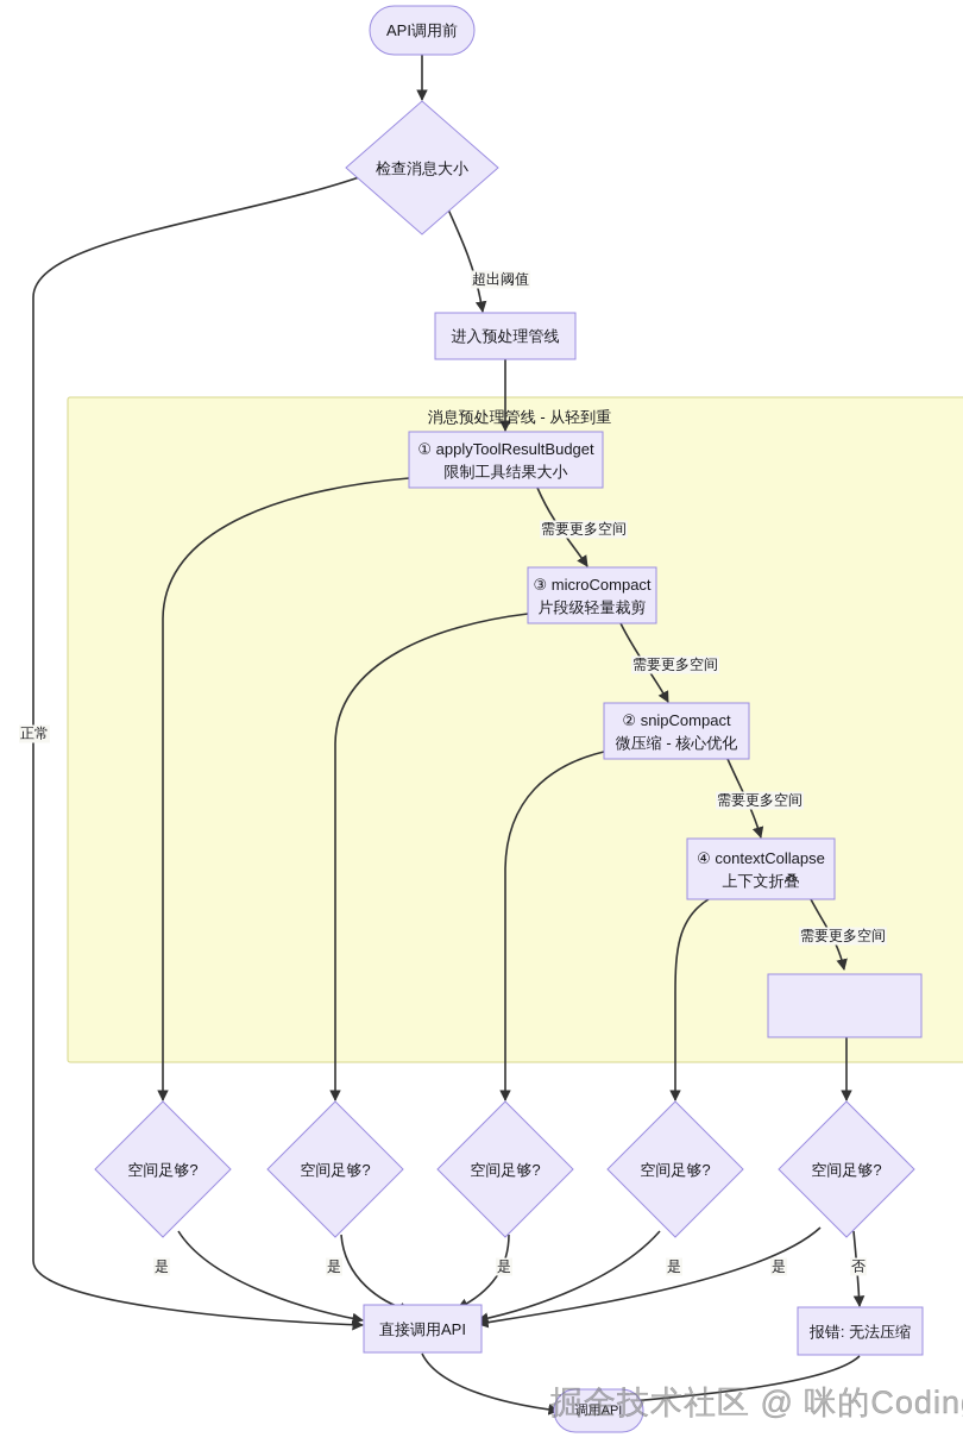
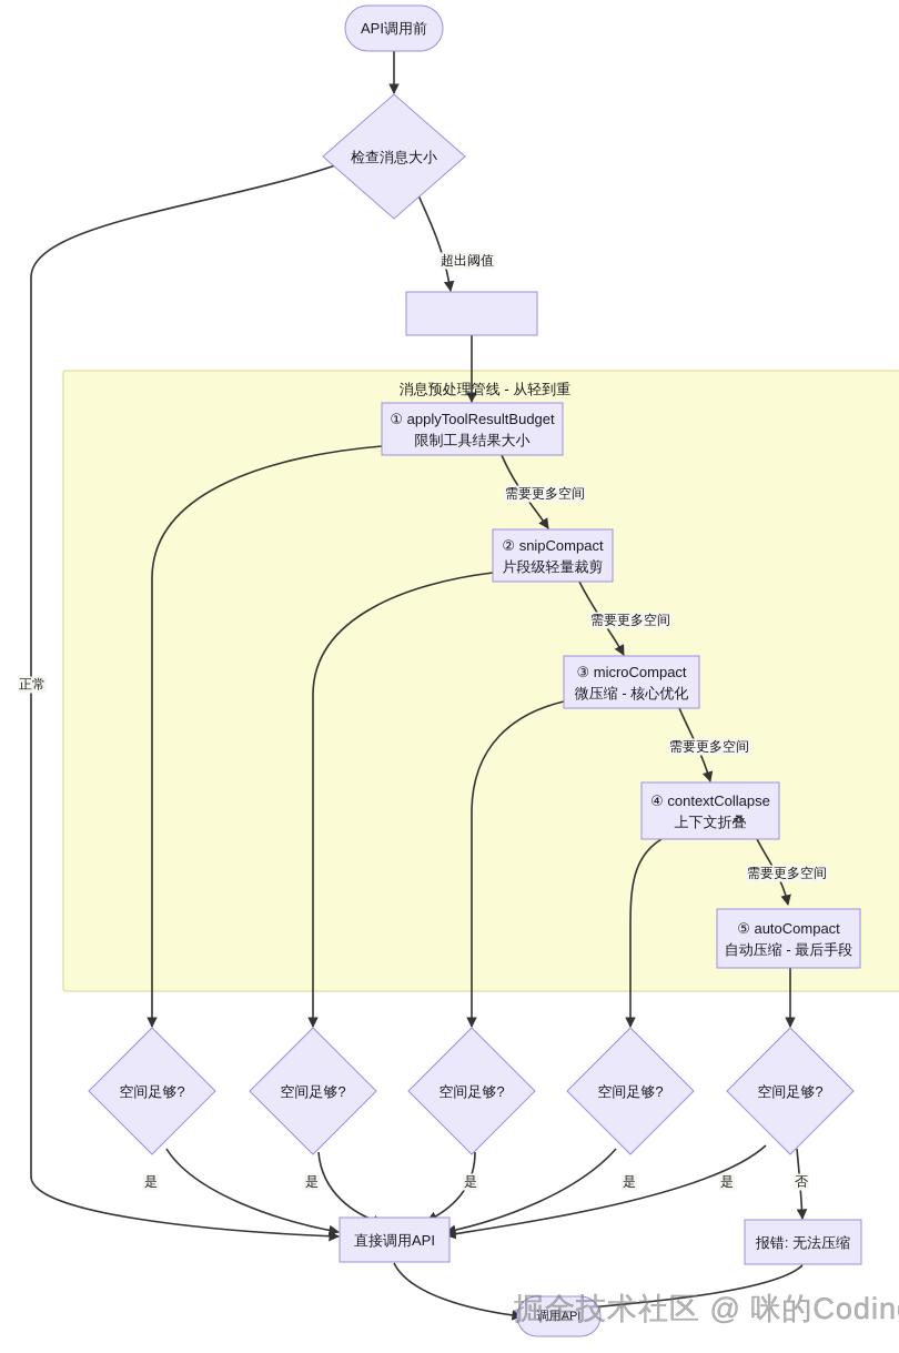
  消息预处理管线 - 从轻到重
  API调用前
  检查消息大小
- 进入预处理管线
  ① applyToolResultBudget
  限制工具结果大小
- ③ microCompact
+ ② snipCompact
  片段级轻量裁剪
- ② snipCompact
+ ③ microCompact
  微压缩 - 核心优化
  ④ contextCollapse
  上下文折叠
+ ⑤ autoCompact
+ 自动压缩 - 最后手段
  空间足够?
  空间足够?
  空间足够?
  空间足够?
  空间足够?
  直接调用API
  报错: 无法压缩
  调用API
  正常
  超出阈值
  需要更多空间
  需要更多空间
  需要更多空间
  需要更多空间
  是
  是
  是
  是
  是
  否
  掘金技术社区 @ 咪的Codin
